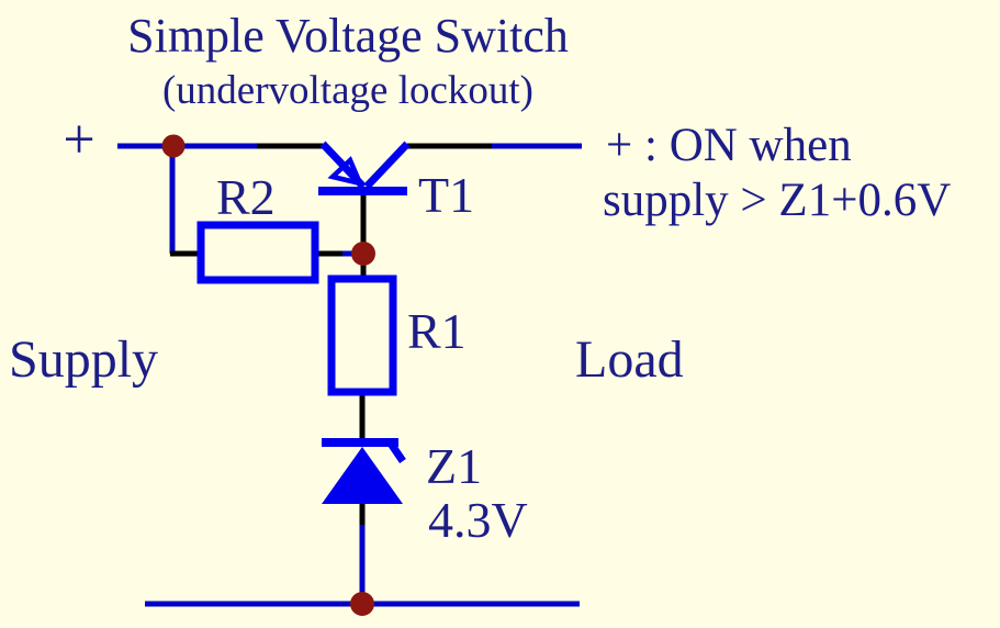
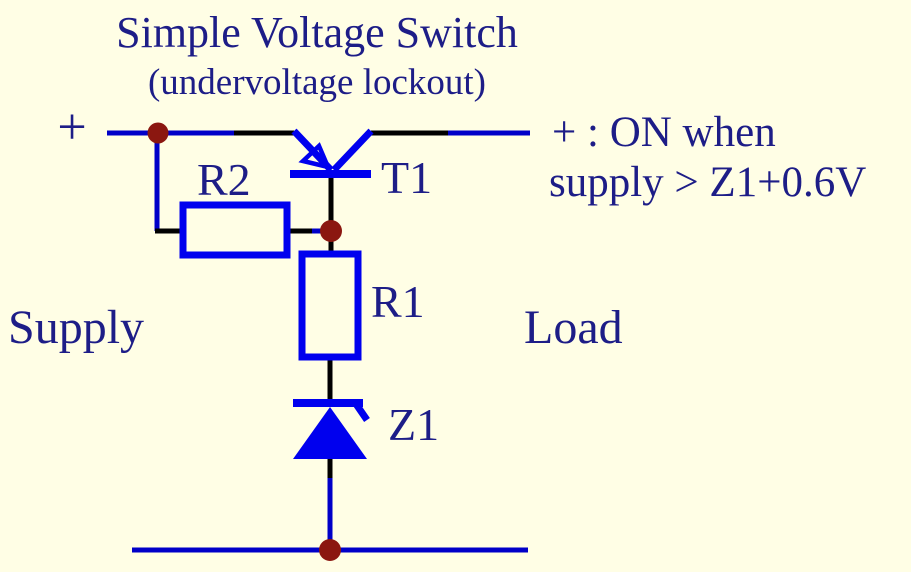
  Simple Voltage Switch
  (undervoltage lockout)
  +
  R2
  T1
  R1
  Z1
- 4.3V
  Supply
  Load
  + : ON when
  supply > Z1+0.6V
